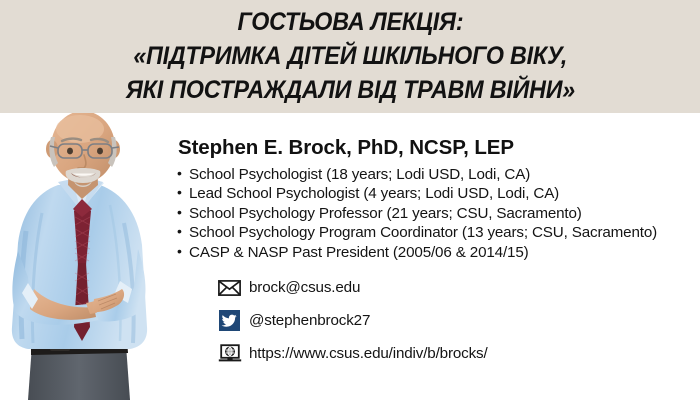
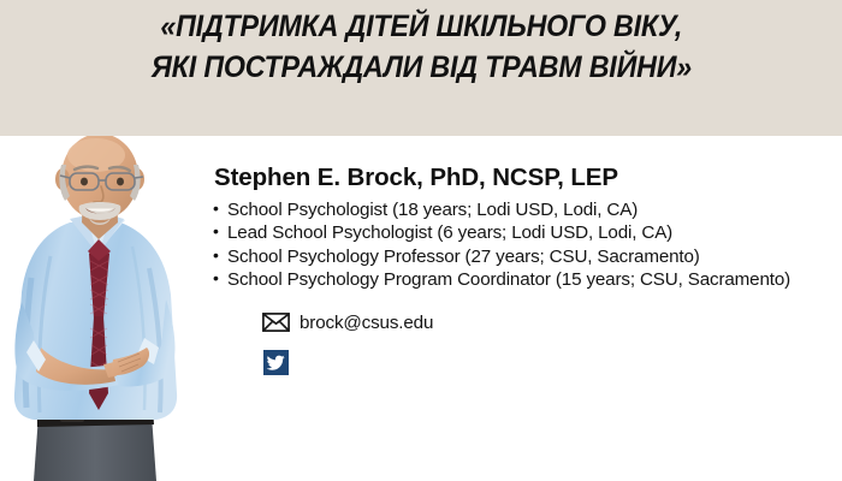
- ГОСТЬОВА ЛЕКЦІЯ:
  «ПІДТРИМКА ДІТЕЙ ШКІЛЬНОГО ВІКУ,
  ЯКІ ПОСТРАЖДАЛИ ВІД ТРАВМ ВІЙНИ»
  Stephen E. Brock, PhD, NCSP, LEP
  School Psychologist (18 years; Lodi USD, Lodi, CA)
- Lead School Psychologist (4 years; Lodi USD, Lodi, CA)
+ Lead School Psychologist (6 years; Lodi USD, Lodi, CA)
- School Psychology Professor (21 years; CSU, Sacramento)
+ School Psychology Professor (27 years; CSU, Sacramento)
- School Psychology Program Coordinator (13 years; CSU, Sacramento)
+ School Psychology Program Coordinator (15 years; CSU, Sacramento)
- CASP & NASP Past President (2005/06 & 2014/15)
  brock@csus.edu
- @stephenbrock27
- https://www.csus.edu/indiv/b/brocks/
